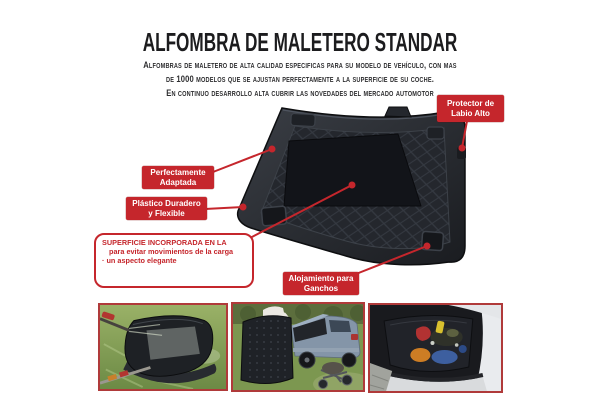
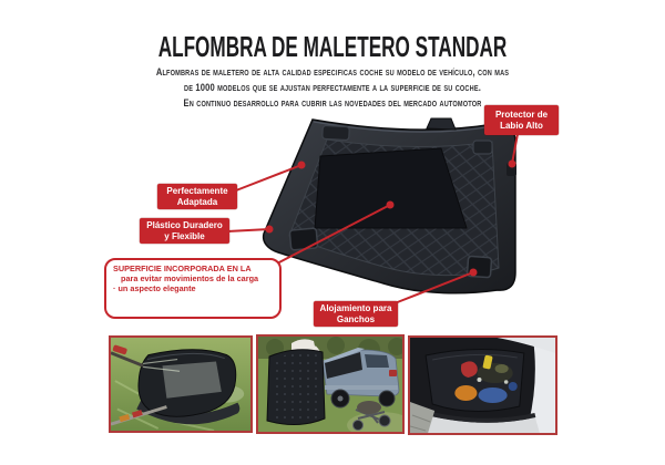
  ALFOMBRA DE MALETERO STANDAR
- Alfombras de maletero de alta calidad especificas para su modelo de vehículo, con mas
+ Alfombras de maletero de alta calidad especificas coche su modelo de vehículo, con mas
  de 1000 modelos que se ajustan perfectamente a la superficie de su coche.
- En continuo desarrollo alta cubrir las novedades del mercado automotor
+ En continuo desarrollo para cubrir las novedades del mercado automotor
  Protector de
  Labio Alto
  Perfectamente
  Adaptada
  Plástico Duradero
  y Flexible
  Alojamiento para
  Ganchos
  SUPERFICIE INCORPORADA EN LA
  para evitar movimientos de la carga
  · un aspecto elegante
